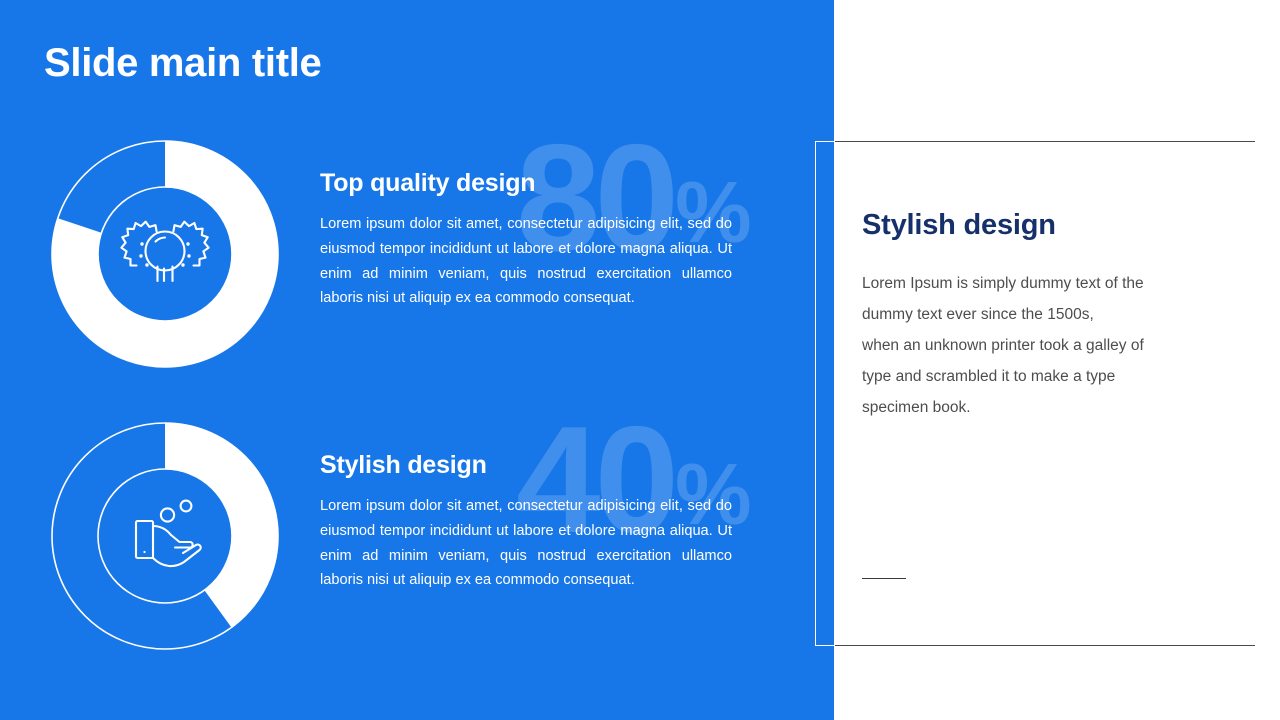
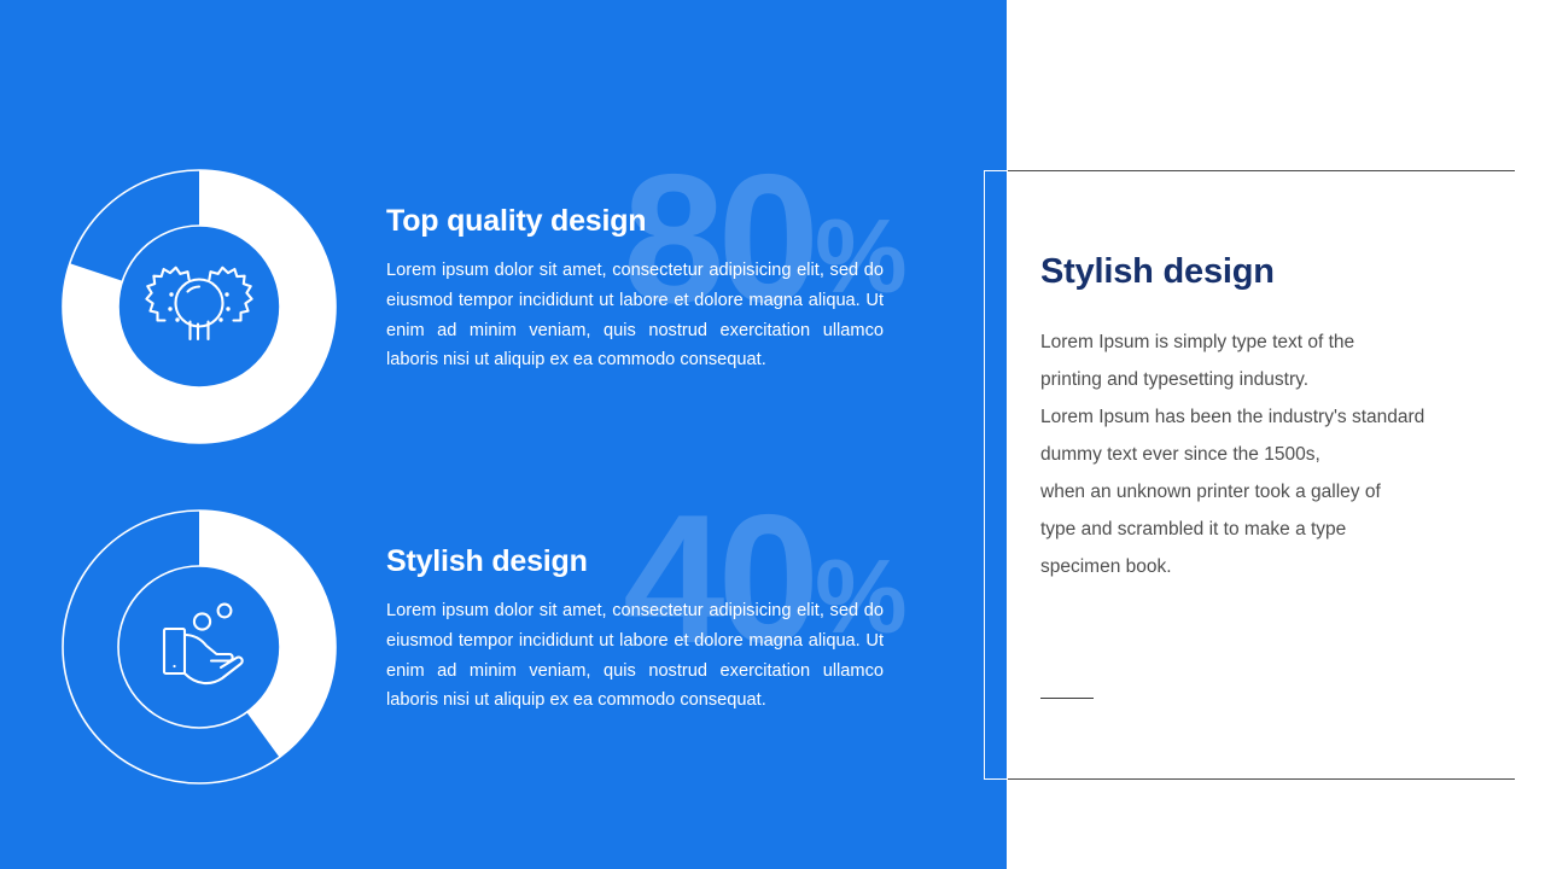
- Slide main title
  80
  %
  40
  %
  Top quality design
  Lorem ipsum dolor sit amet, consectetur adipisicing elit, sed do eiusmod tempor incididunt ut labore et dolore magna aliqua. Ut enim ad minim veniam, quis nostrud exercitation ullamco laboris nisi ut aliquip ex ea commodo consequat.
  Stylish design
  Lorem ipsum dolor sit amet, consectetur adipisicing elit, sed do eiusmod tempor incididunt ut labore et dolore magna aliqua. Ut enim ad minim veniam, quis nostrud exercitation ullamco laboris nisi ut aliquip ex ea commodo consequat.
  Stylish design
- Lorem Ipsum is simply dummy text of the
+ Lorem Ipsum is simply type text of the
+ printing and typesetting industry.
+ Lorem Ipsum has been the industry's standard
  dummy text ever since the 1500s,
  when an unknown printer took a galley of
  type and scrambled it to make a type
  specimen book.
